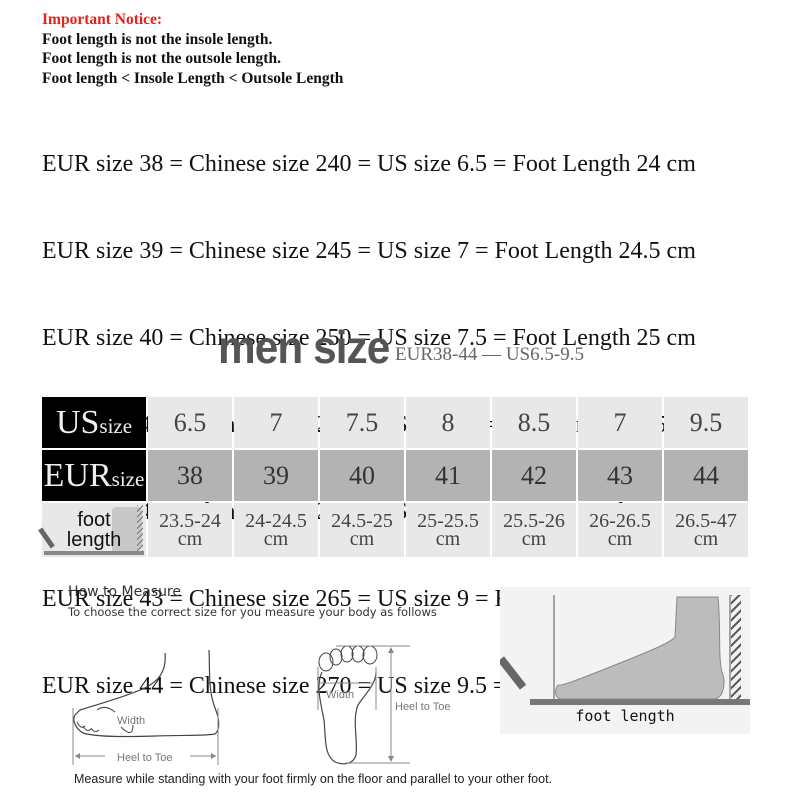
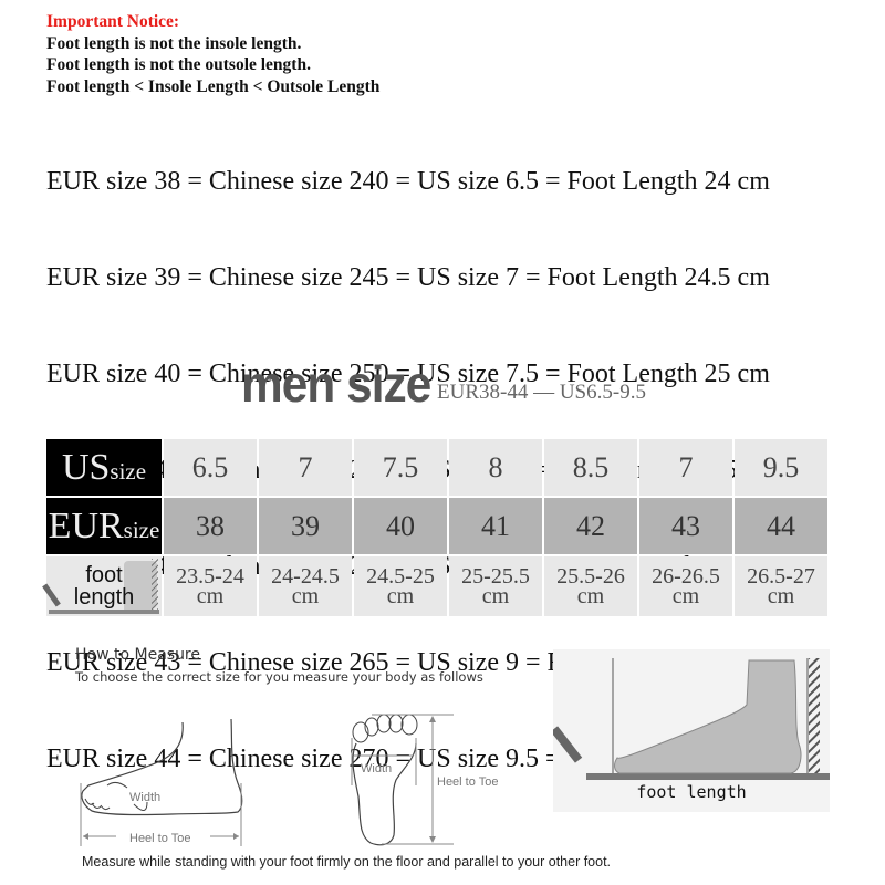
  Important Notice:
  Foot length is not the insole length.
  Foot length is not the outsole length.
  Foot length < Insole Length < Outsole Length
  EUR size 38 = Chinese size 240 = US size 6.5 = Foot Length 24 cm
  EUR size 39 = Chinese size 245 = US size 7 = Foot Length 24.5 cm
  EUR size 40 = Chinese size 250 = US size 7.5 = Foot Length 25 cm
  men size
  EUR38-44 — US6.5-9.5
  USsize	6.5	7	7.5	8	8.5	7	9.5
  EURsize	38	39	40	41	42	43	44
- foot length	23.5-24cm	24-24.5cm	24.5-25cm	25-25.5cm	25.5-26cm	26-26.5cm	26.5-47cm
+ foot length	23.5-24cm	24-24.5cm	24.5-25cm	25-25.5cm	25.5-26cm	26-26.5cm	26.5-27cm
  How to Measure
  To choose the correct size for you measure your body as follows
  Width
  Heel to Toe
  Width
  Heel to Toe
  foot length
  Measure while standing with your foot firmly on the floor and parallel to your other foot.
